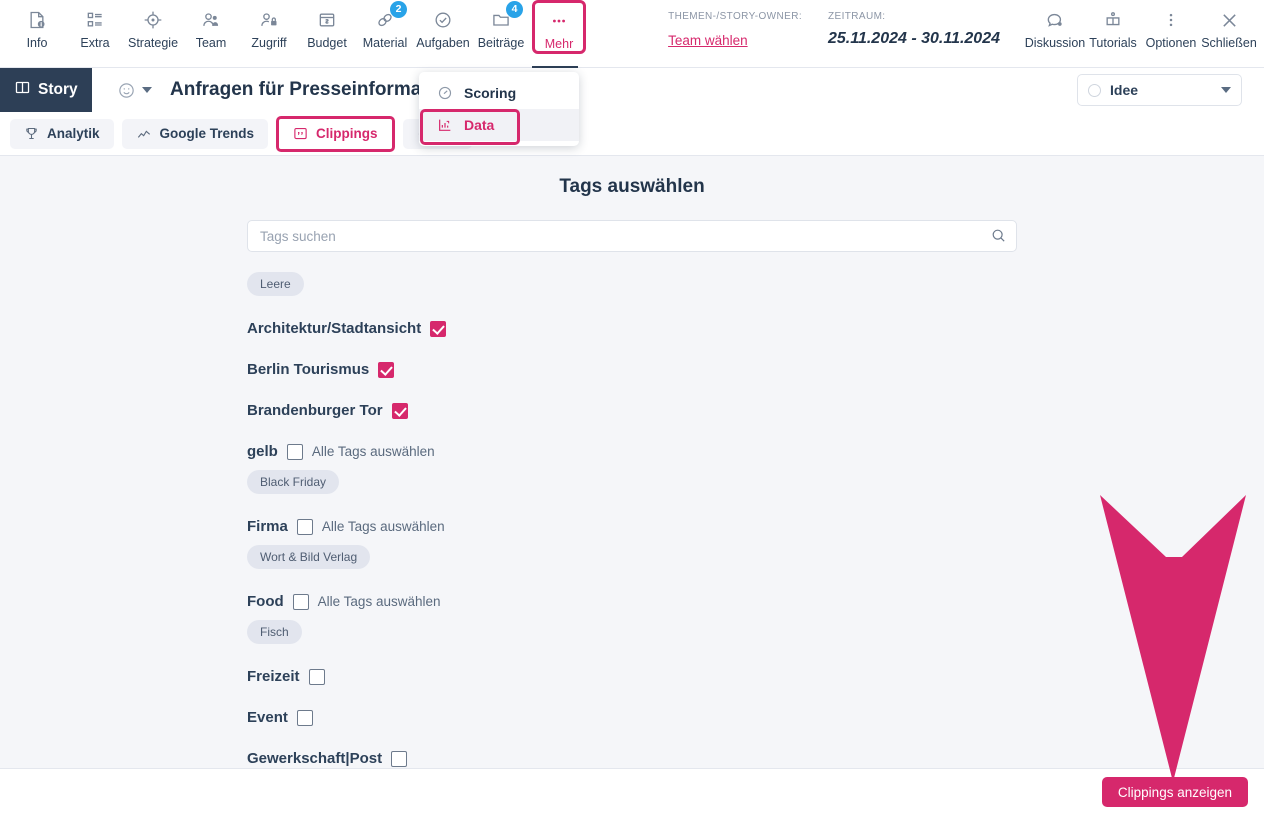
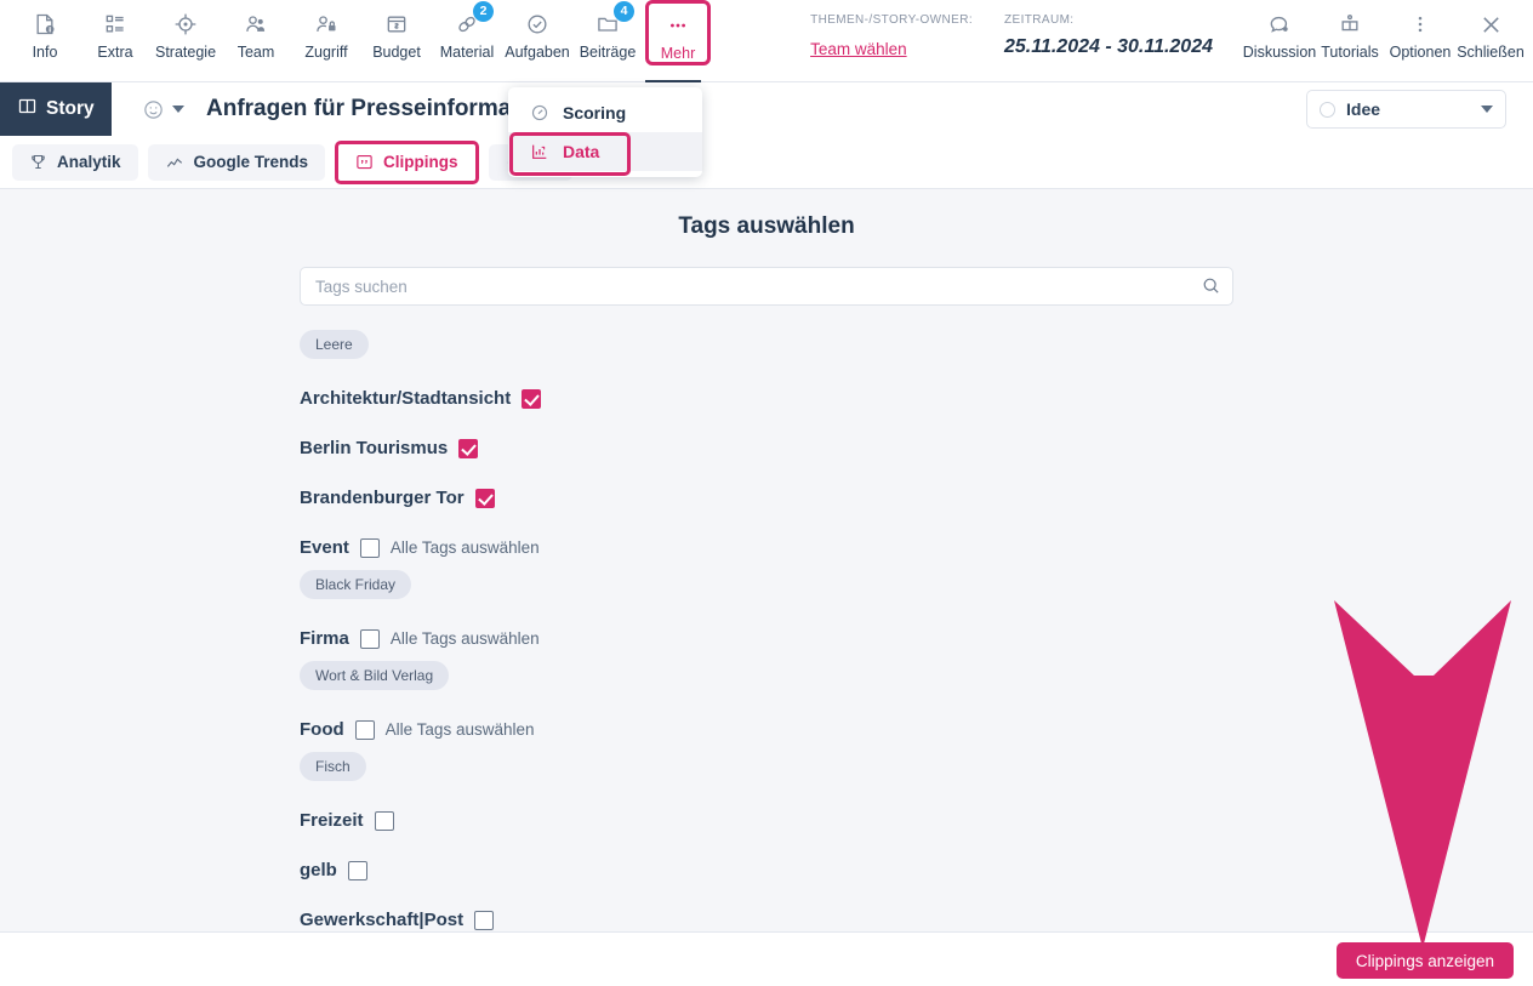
  Info
  Extra
  Strategie
  Team
  Zugriff
  Budget
  2
  Material
  Aufgaben
  4
  Beiträge
  Mehr
  THEMEN-/STORY-OWNER:
  Team wählen
  ZEITRAUM:
  25.11.2024 - 30.11.2024
  Diskussion
  Tutorials
  Optionen
  Schließen
  Story
  Anfragen für Presseinforma
  Idee
  Analytik
  Google Trends
  Clippings
  Scoring
  Data
  Tags auswählen
  Tags suchen
  Leere
  Architektur/Stadtansicht
  Berlin Tourismus
  Brandenburger Tor
- gelb
+ Event
  Alle Tags auswählen
  Black Friday
  Firma
  Alle Tags auswählen
  Wort & Bild Verlag
  Food
  Alle Tags auswählen
  Fisch
  Freizeit
- Event
+ gelb
  Gewerkschaft|Post
  Clippings anzeigen
